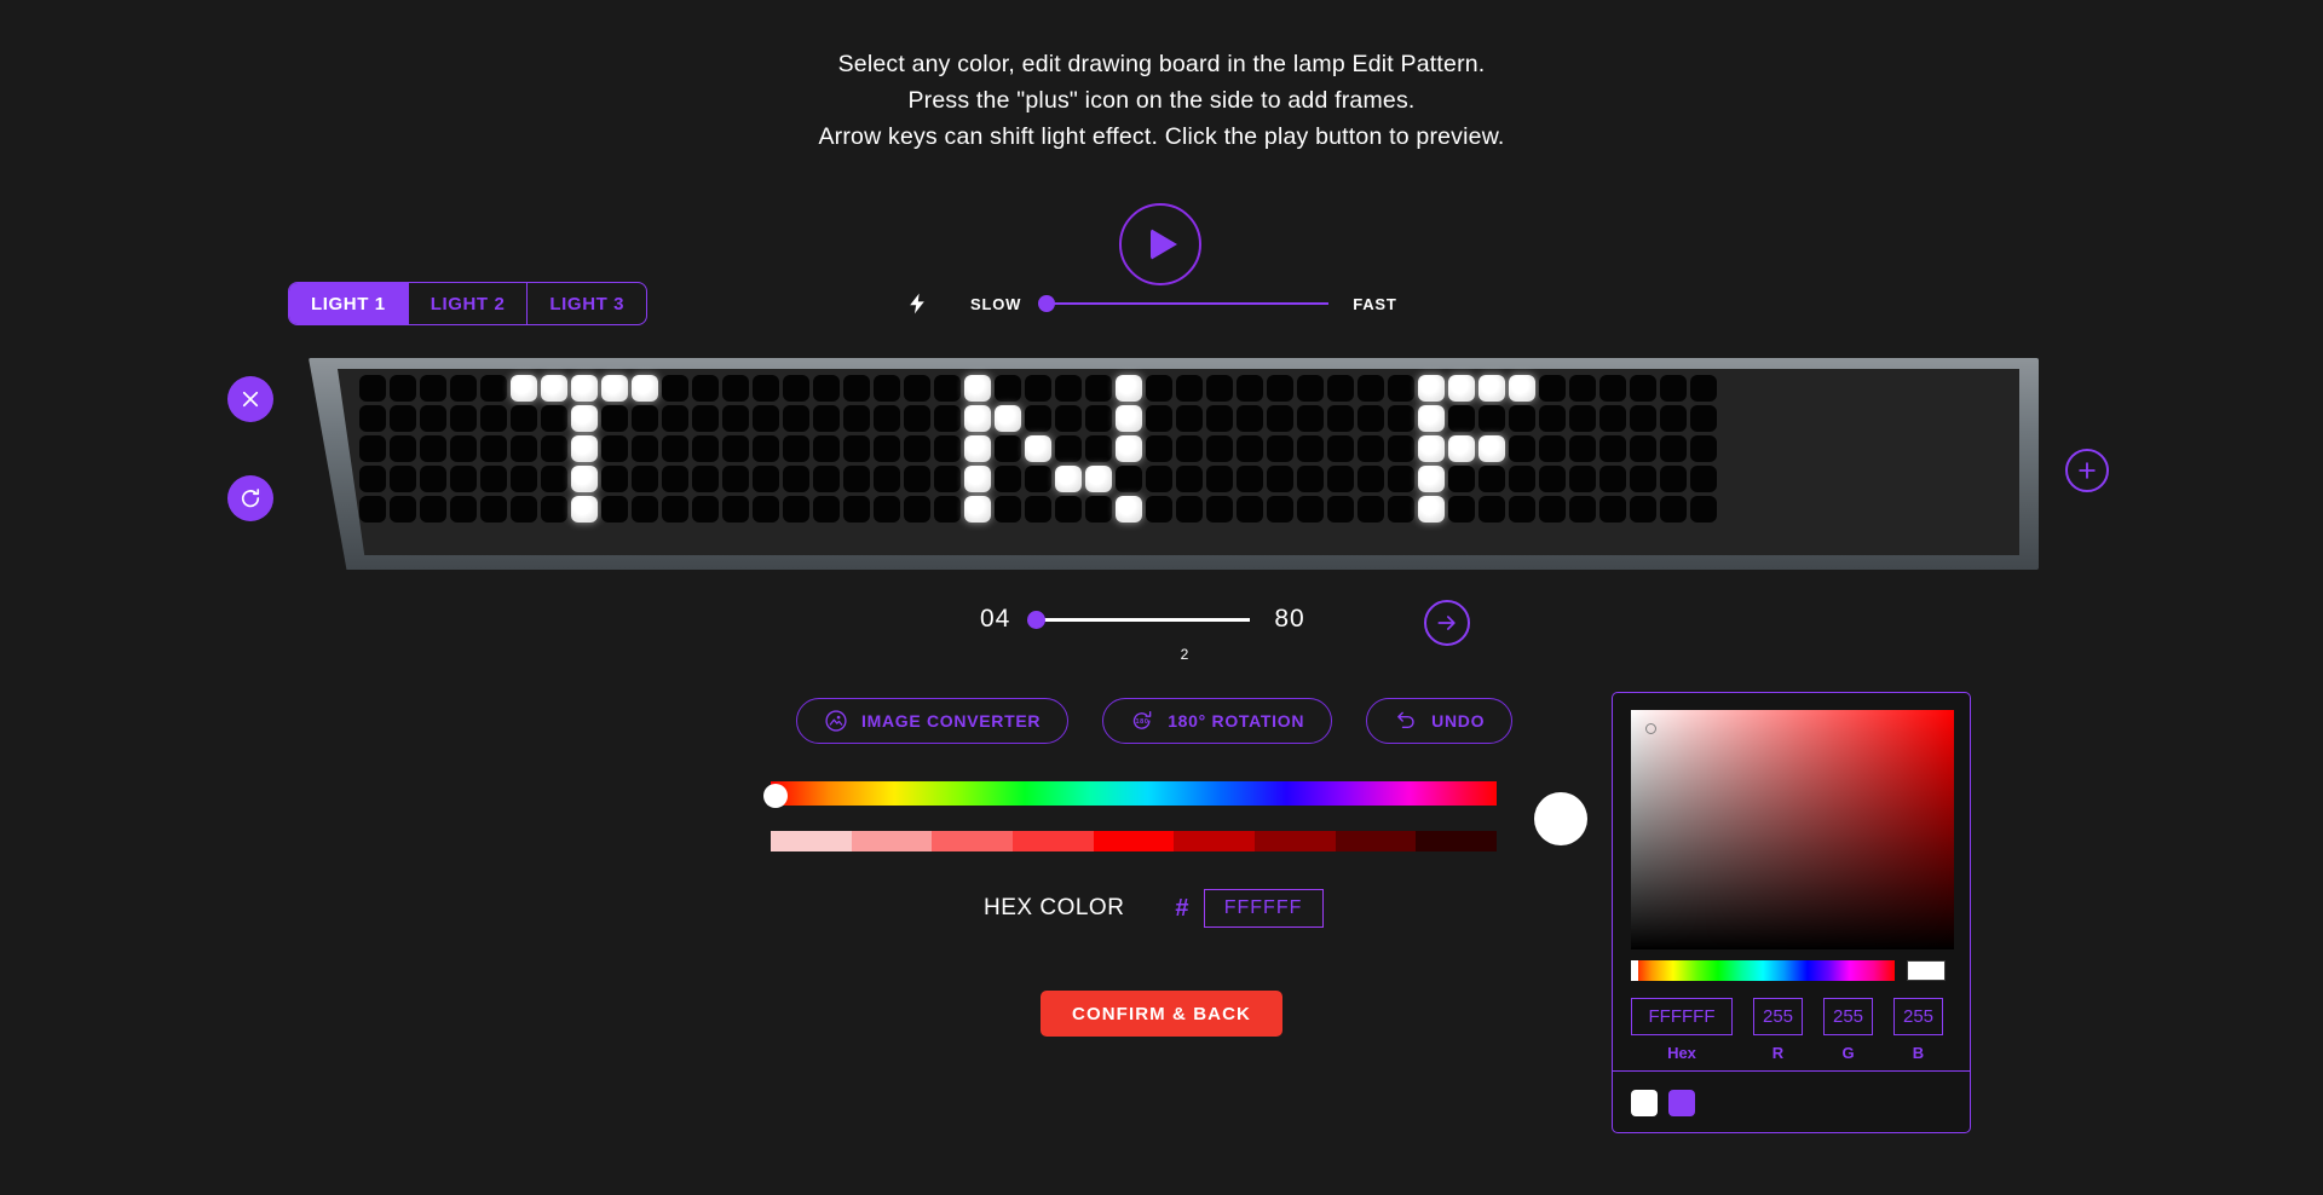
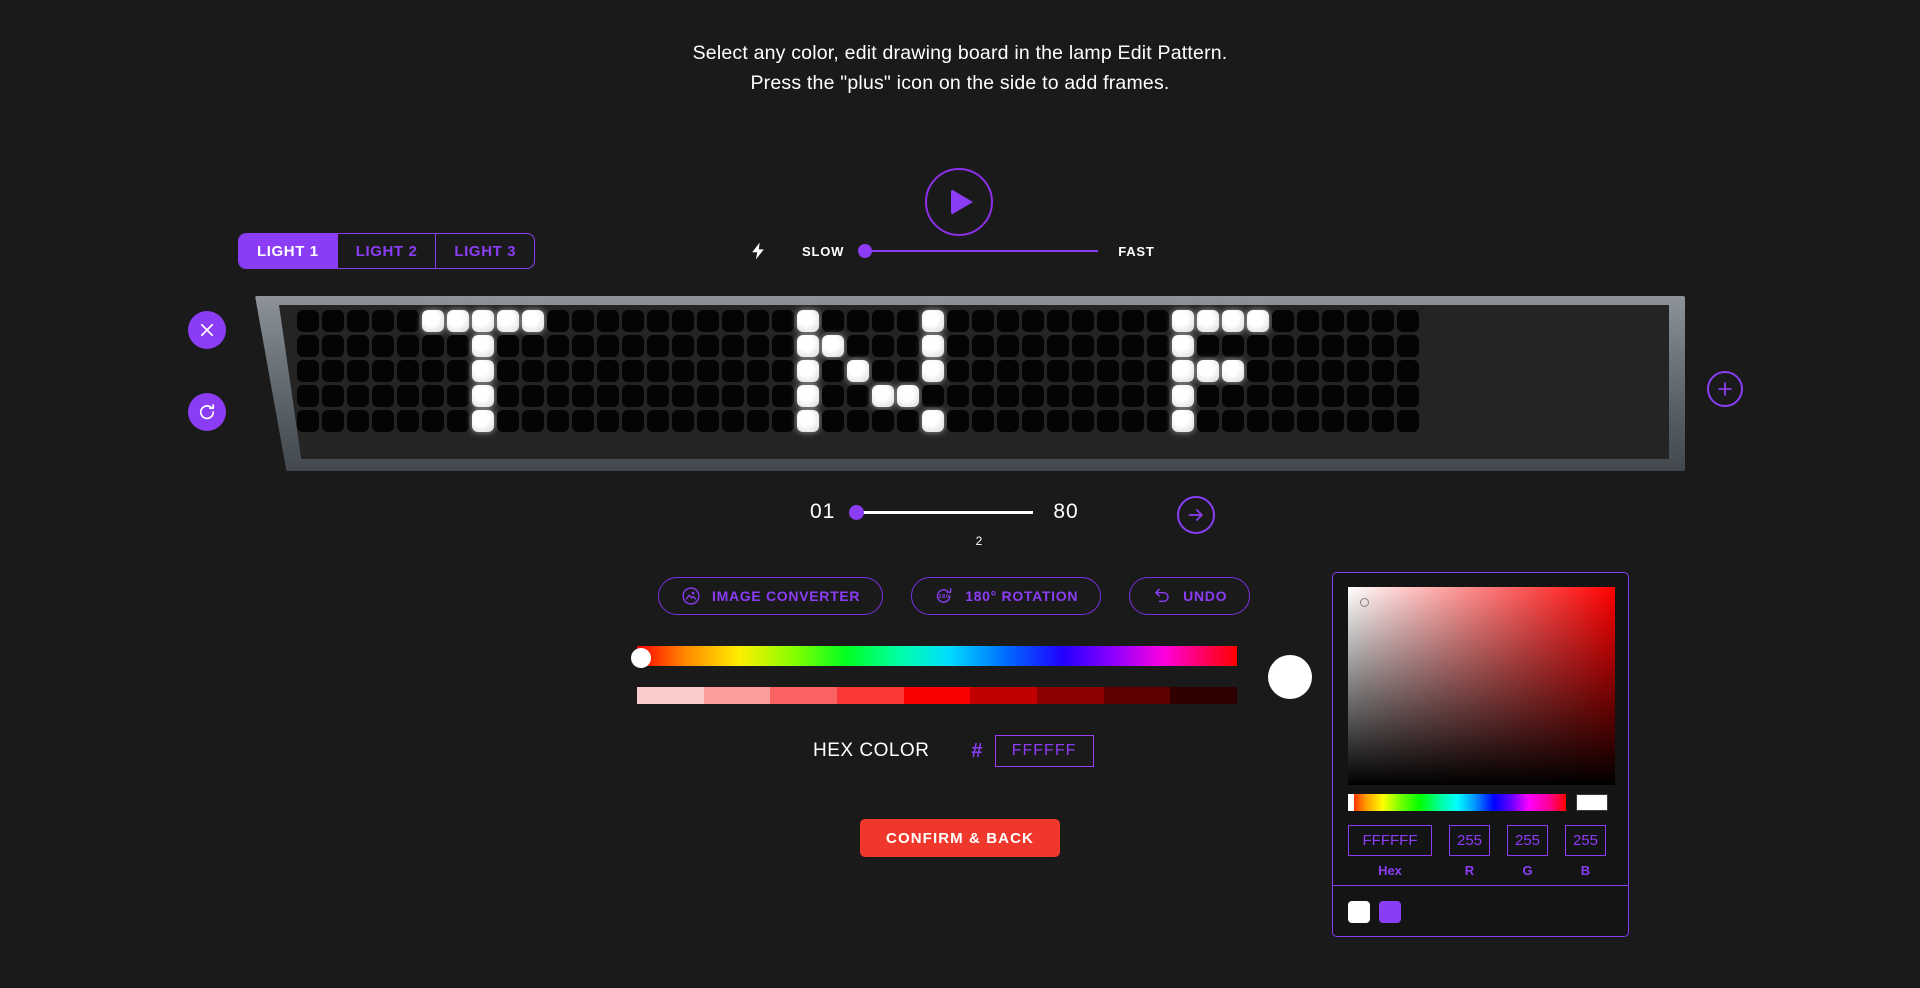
  Select any color, edit drawing board in the lamp Edit Pattern.
  Press the "plus" icon on the side to add frames.
- Arrow keys can shift light effect. Click the play button to preview.
  LIGHT 1
  LIGHT 2
  LIGHT 3
  SLOW
  FAST
- 04
+ 01
  80
  2
  IMAGE CONVERTER
  180° ROTATION
  UNDO
  HEX COLOR
  #
  FFFFFF
  CONFIRM & BACK
  FFFFFF
  Hex
  255
  R
  255
  G
  255
  B
